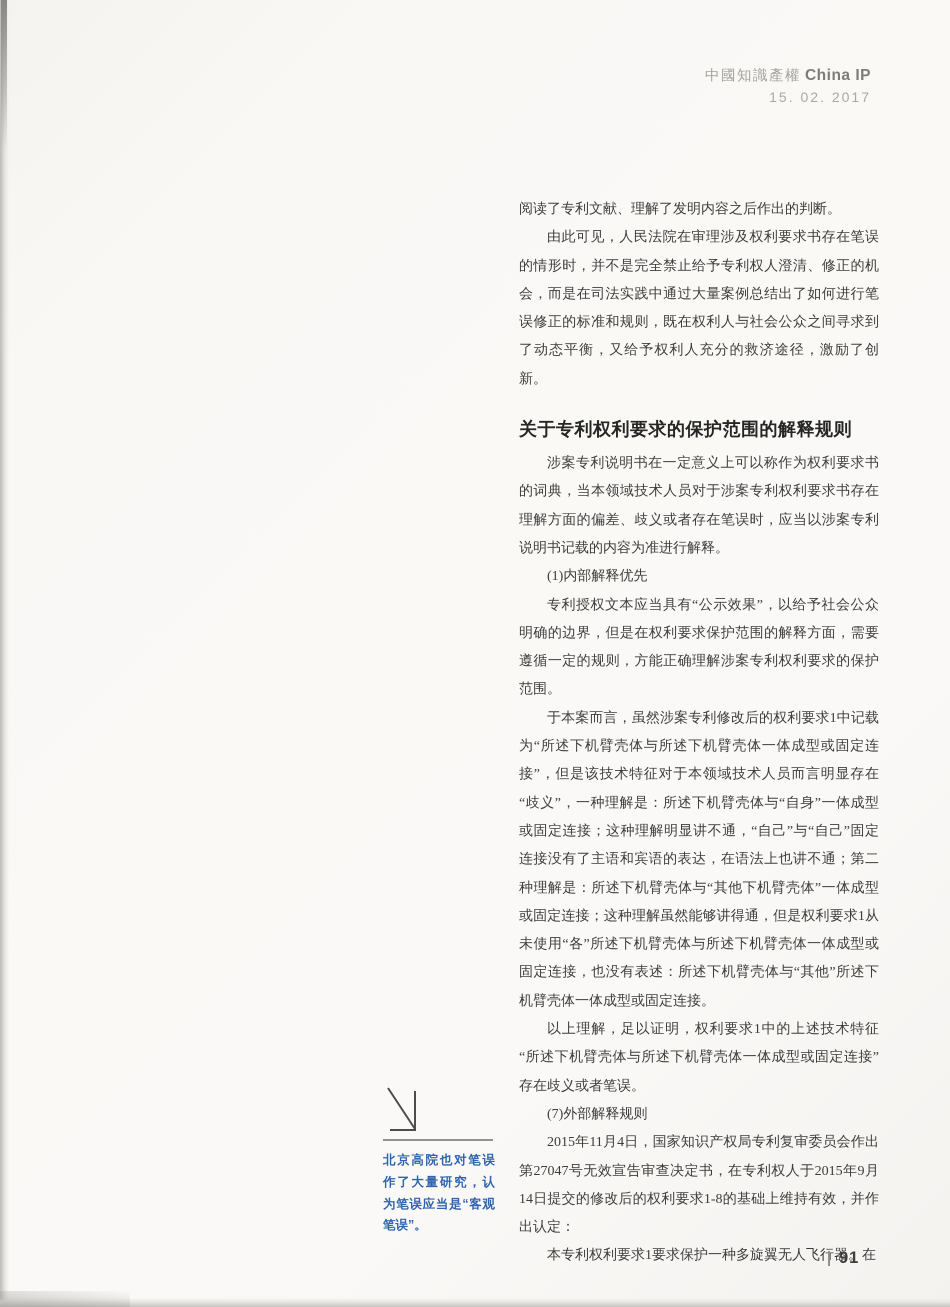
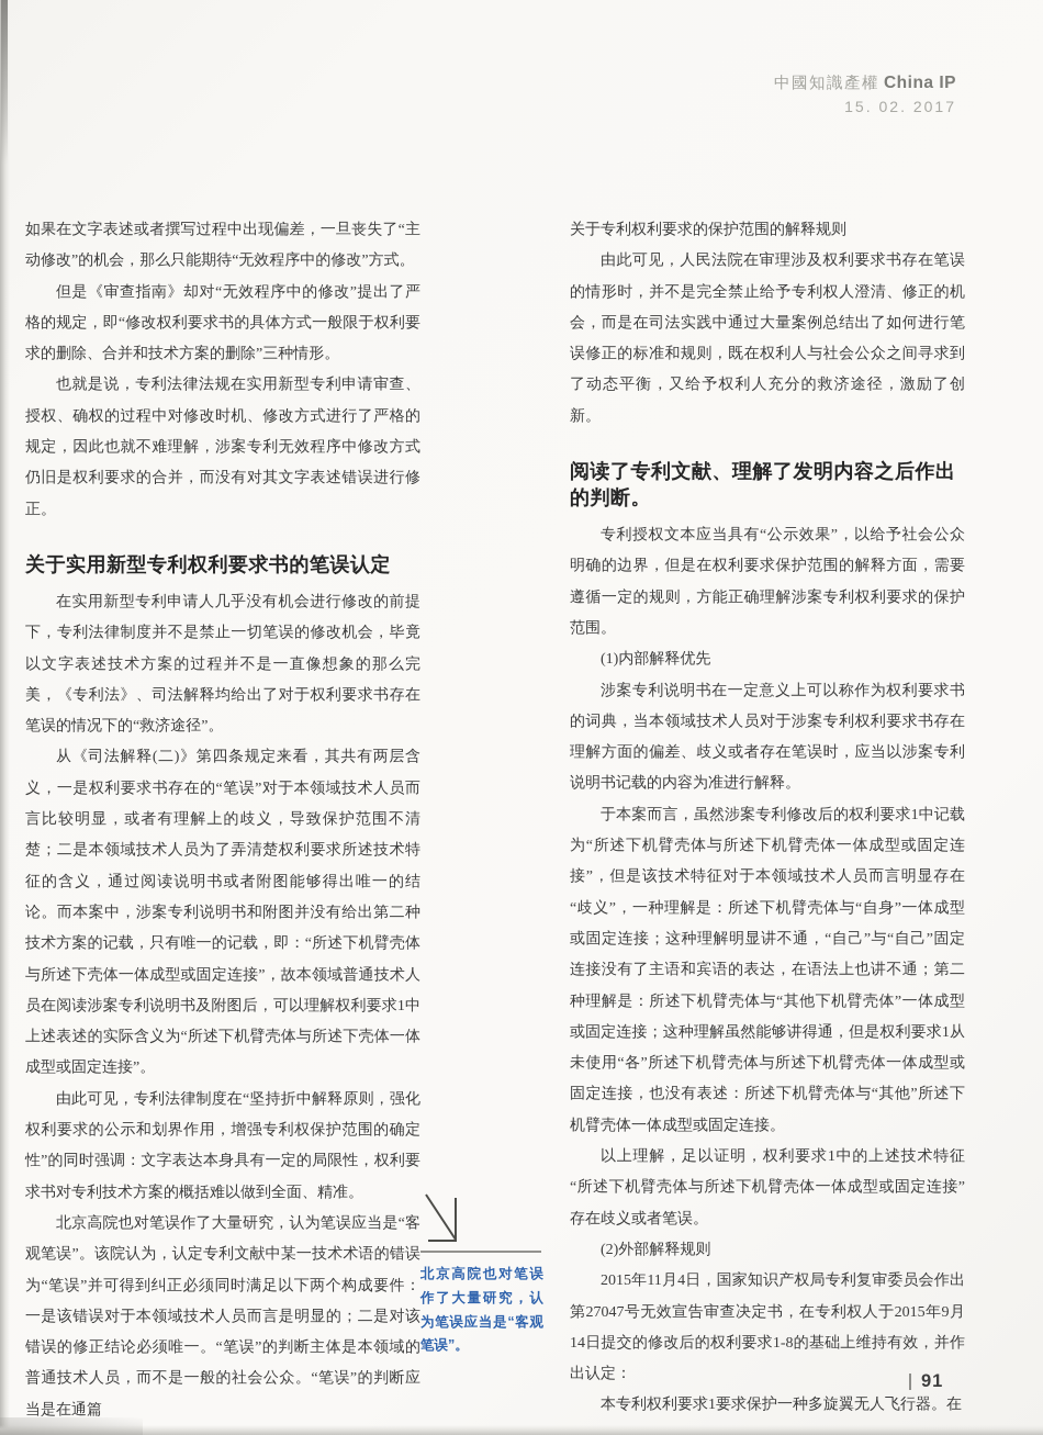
  中國知識產權 China IP
  15. 02. 2017
+ 如果在文字表述或者撰写过程中出现偏差，一旦丧失了“主动修改”的机会，那么只能期待“无效程序中的修改”方式。
+ 但是《审查指南》却对“无效程序中的修改”提出了严格的规定，即“修改权利要求书的具体方式一般限于权利要求的删除、合并和技术方案的删除”三种情形。
+ 也就是说，专利法律法规在实用新型专利申请审查、授权、确权的过程中对修改时机、修改方式进行了严格的规定，因此也就不难理解，涉案专利无效程序中修改方式仍旧是权利要求的合并，而没有对其文字表述错误进行修正。
+ 关于实用新型专利权利要求书的笔误认定
+ 在实用新型专利申请人几乎没有机会进行修改的前提下，专利法律制度并不是禁止一切笔误的修改机会，毕竟以文字表述技术方案的过程并不是一直像想象的那么完美，《专利法》、司法解释均给出了对于权利要求书存在笔误的情况下的“救济途径”。
+ 从《司法解释(二)》第四条规定来看，其共有两层含义，一是权利要求书存在的“笔误”对于本领域技术人员而言比较明显，或者有理解上的歧义，导致保护范围不清楚；二是本领域技术人员为了弄清楚权利要求所述技术特征的含义，通过阅读说明书或者附图能够得出唯一的结论。而本案中，涉案专利说明书和附图并没有给出第二种技术方案的记载，只有唯一的记载，即：“所述下机臂壳体与所述下壳体一体成型或固定连接”，故本领域普通技术人员在阅读涉案专利说明书及附图后，可以理解权利要求1中上述表述的实际含义为“所述下机臂壳体与所述下壳体一体成型或固定连接”。
+ 由此可见，专利法律制度在“坚持折中解释原则，强化权利要求的公示和划界作用，增强专利权保护范围的确定性”的同时强调：文字表达本身具有一定的局限性，权利要求书对专利技术方案的概括难以做到全面、精准。
+ 北京高院也对笔误作了大量研究，认为笔误应当是“客观笔误”。该院认为，认定专利文献中某一技术术语的错误为“笔误”并可得到纠正必须同时满足以下两个构成要件：一是该错误对于本领域技术人员而言是明显的；二是对该错误的修正结论必须唯一。“笔误”的判断主体是本领域的普通技术人员，而不是一般的社会公众。“笔误”的判断应当是在通篇
  北京高院也对笔误作了大量研究，认为笔误应当是“客观笔误”。
- 阅读了专利文献、理解了发明内容之后作出的判断。
+ 关于专利权利要求的保护范围的解释规则
  由此可见，人民法院在审理涉及权利要求书存在笔误的情形时，并不是完全禁止给予专利权人澄清、修正的机会，而是在司法实践中通过大量案例总结出了如何进行笔误修正的标准和规则，既在权利人与社会公众之间寻求到了动态平衡，又给予权利人充分的救济途径，激励了创新。
- 关于专利权利要求的保护范围的解释规则
+ 阅读了专利文献、理解了发明内容之后作出的判断。
- 涉案专利说明书在一定意义上可以称作为权利要求书的词典，当本领域技术人员对于涉案专利权利要求书存在理解方面的偏差、歧义或者存在笔误时，应当以涉案专利说明书记载的内容为准进行解释。
+ 专利授权文本应当具有“公示效果”，以给予社会公众明确的边界，但是在权利要求保护范围的解释方面，需要遵循一定的规则，方能正确理解涉案专利权利要求的保护范围。
  (1)内部解释优先
- 专利授权文本应当具有“公示效果”，以给予社会公众明确的边界，但是在权利要求保护范围的解释方面，需要遵循一定的规则，方能正确理解涉案专利权利要求的保护范围。
+ 涉案专利说明书在一定意义上可以称作为权利要求书的词典，当本领域技术人员对于涉案专利权利要求书存在理解方面的偏差、歧义或者存在笔误时，应当以涉案专利说明书记载的内容为准进行解释。
  于本案而言，虽然涉案专利修改后的权利要求1中记载为“所述下机臂壳体与所述下机臂壳体一体成型或固定连接”，但是该技术特征对于本领域技术人员而言明显存在“歧义”，一种理解是：所述下机臂壳体与“自身”一体成型或固定连接；这种理解明显讲不通，“自己”与“自己”固定连接没有了主语和宾语的表达，在语法上也讲不通；第二种理解是：所述下机臂壳体与“其他下机臂壳体”一体成型或固定连接；这种理解虽然能够讲得通，但是权利要求1从未使用“各”所述下机臂壳体与所述下机臂壳体一体成型或固定连接，也没有表述：所述下机臂壳体与“其他”所述下机臂壳体一体成型或固定连接。
  以上理解，足以证明，权利要求1中的上述技术特征“所述下机臂壳体与所述下机臂壳体一体成型或固定连接”存在歧义或者笔误。
- (7)外部解释规则
+ (2)外部解释规则
  2015年11月4日，国家知识产权局专利复审委员会作出第27047号无效宣告审查决定书，在专利权人于2015年9月14日提交的修改后的权利要求1-8的基础上维持有效，并作出认定：
  本专利权利要求1要求保护一种多旋翼无人飞行器。在
  91
